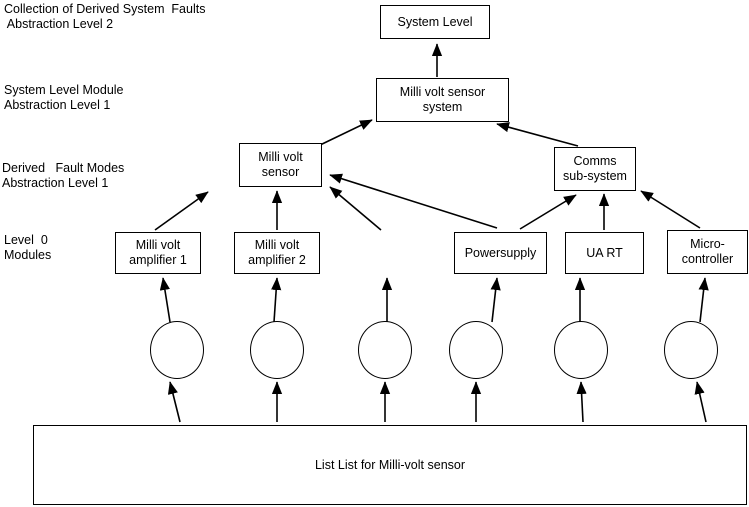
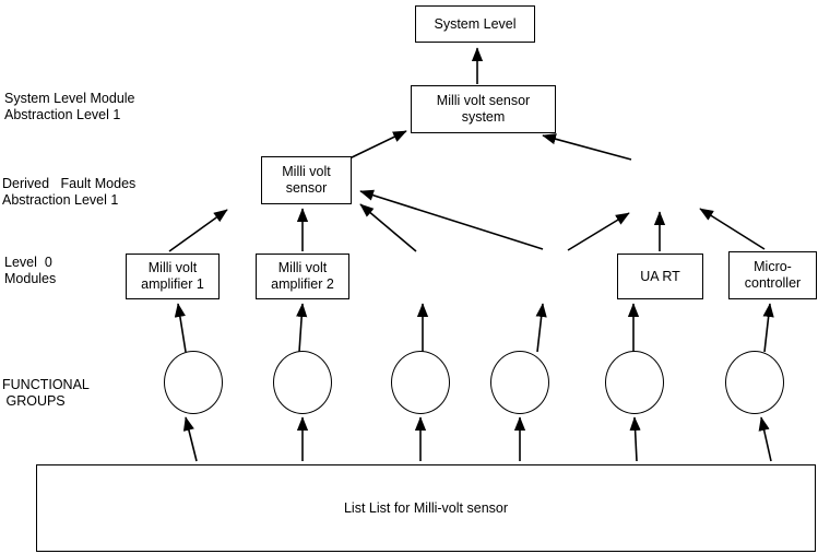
- Collection of Derived System Faults
- Abstraction Level 2
  System Level Module
  Abstraction Level 1
  Derived Fault Modes
  Abstraction Level 1
  Level 0
  Modules
+ FUNCTIONAL
+ GROUPS
  System Level
  Milli volt sensor
  system
  Milli volt
  sensor
- Comms
- sub-system
  Milli volt
  amplifier 1
  Milli volt
  amplifier 2
- Powersupply
  UA RT
  Micro-
  controller
  List List for Milli-volt sensor
